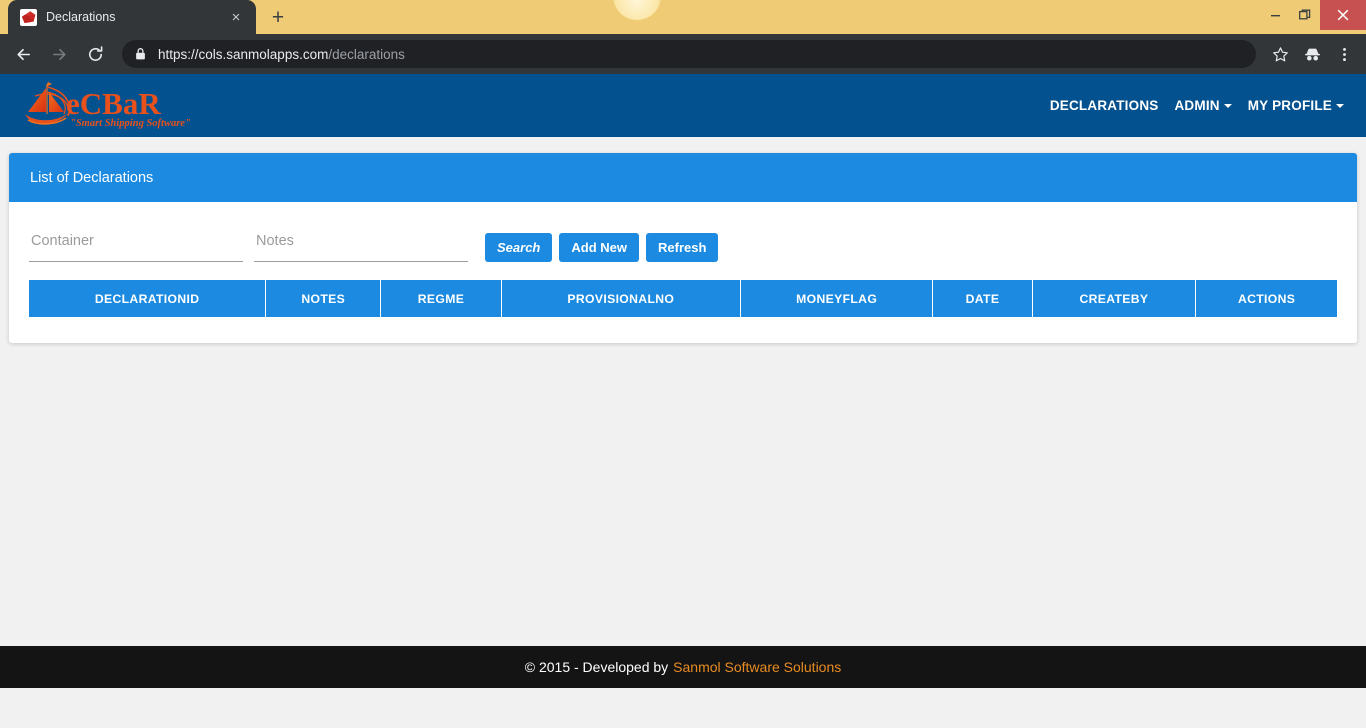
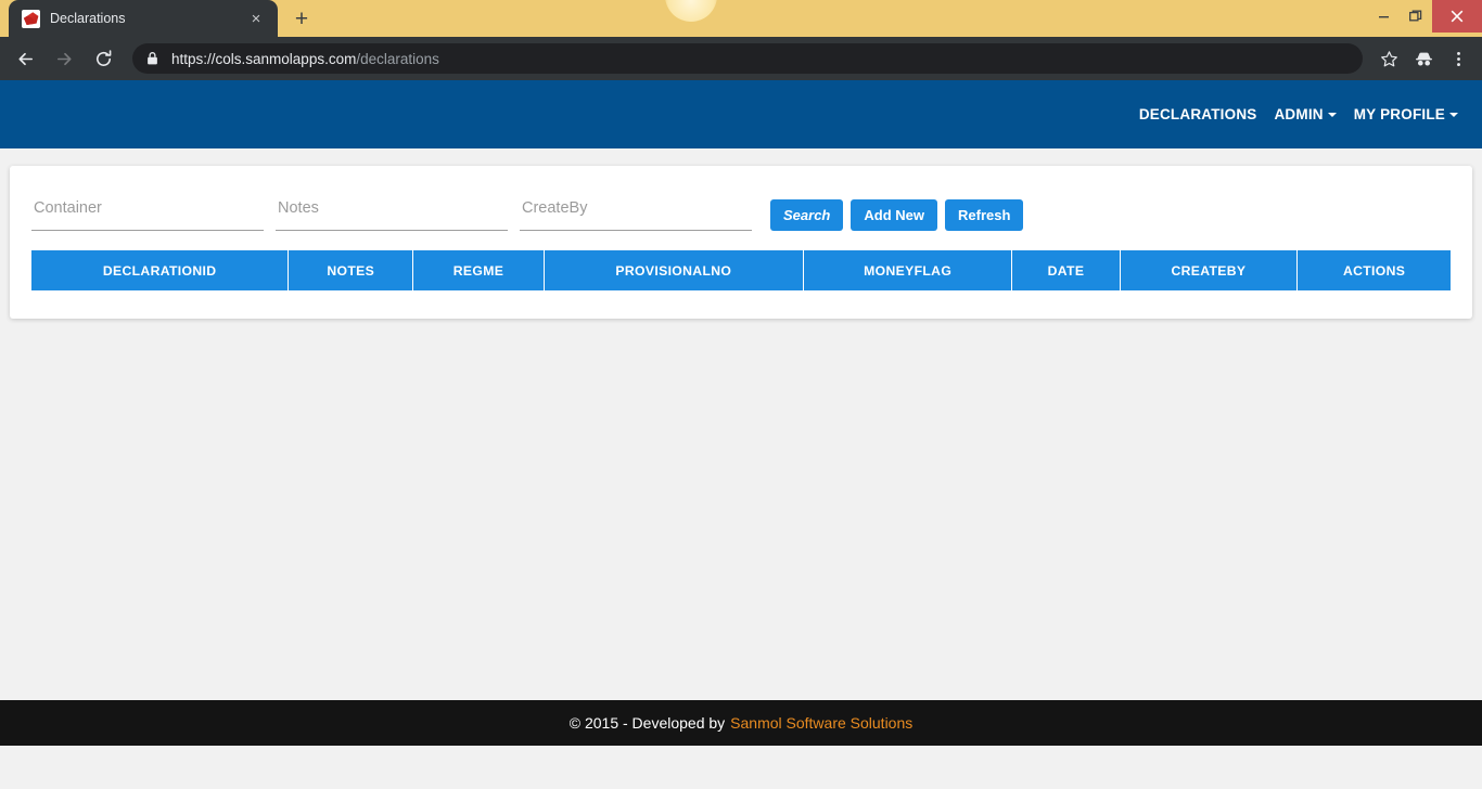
  Declarations
  ×
  +
  https://cols.sanmolapps.com/declarations
- eCBaR
- "Smart Shipping Software"
  DECLARATIONS
  ADMIN
  MY PROFILE
- List of Declarations
  Container
  Notes
+ CreateBy
  Search
  Add New
  Refresh
  DECLARATIONID	NOTES	REGME	PROVISIONALNO	MONEYFLAG	DATE	CREATEBY	ACTIONS
  © 2015 - Developed by
  Sanmol Software Solutions
